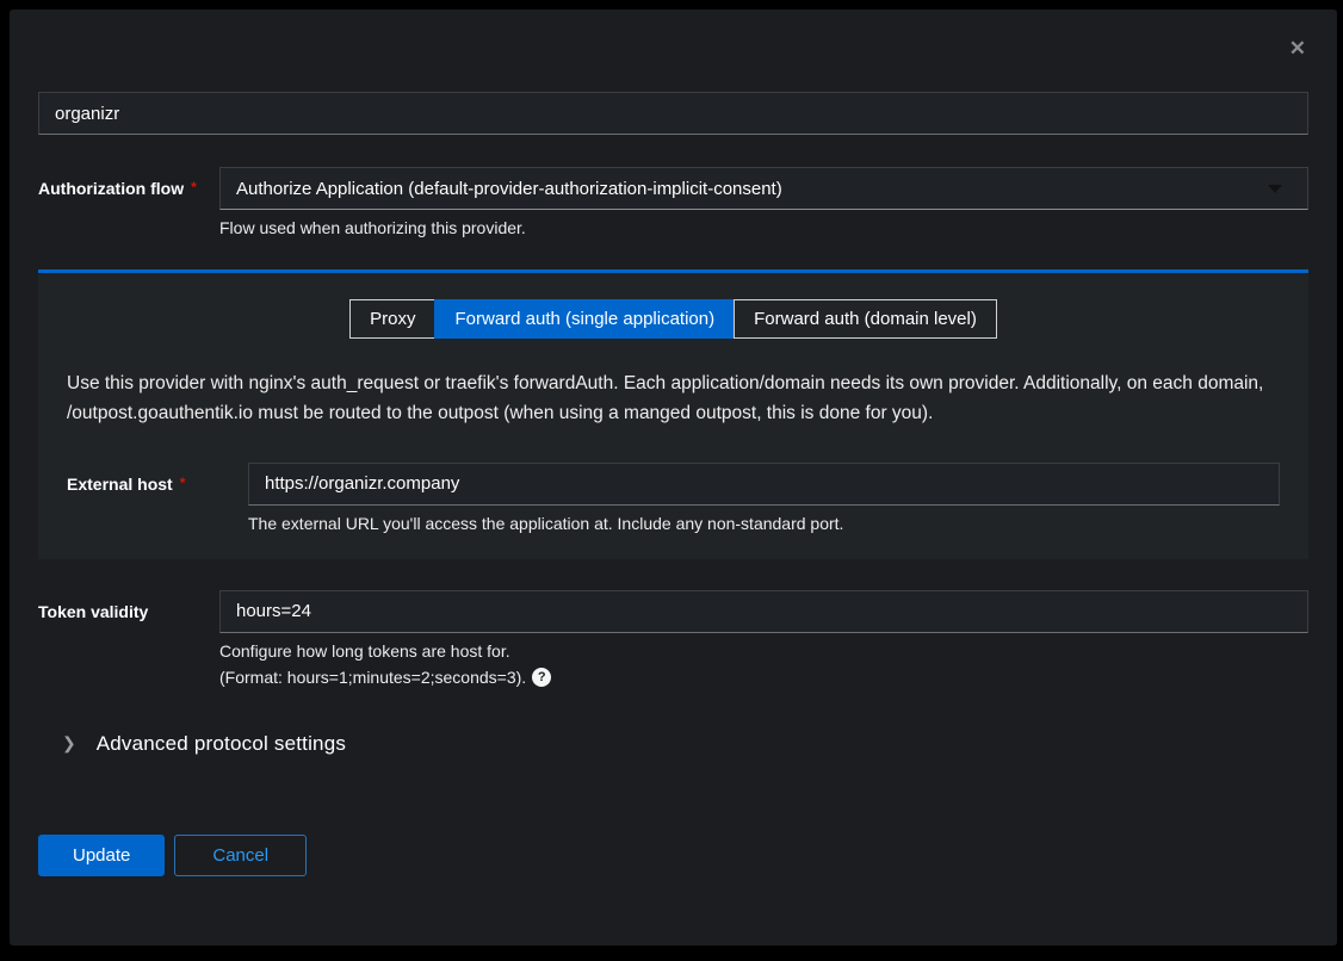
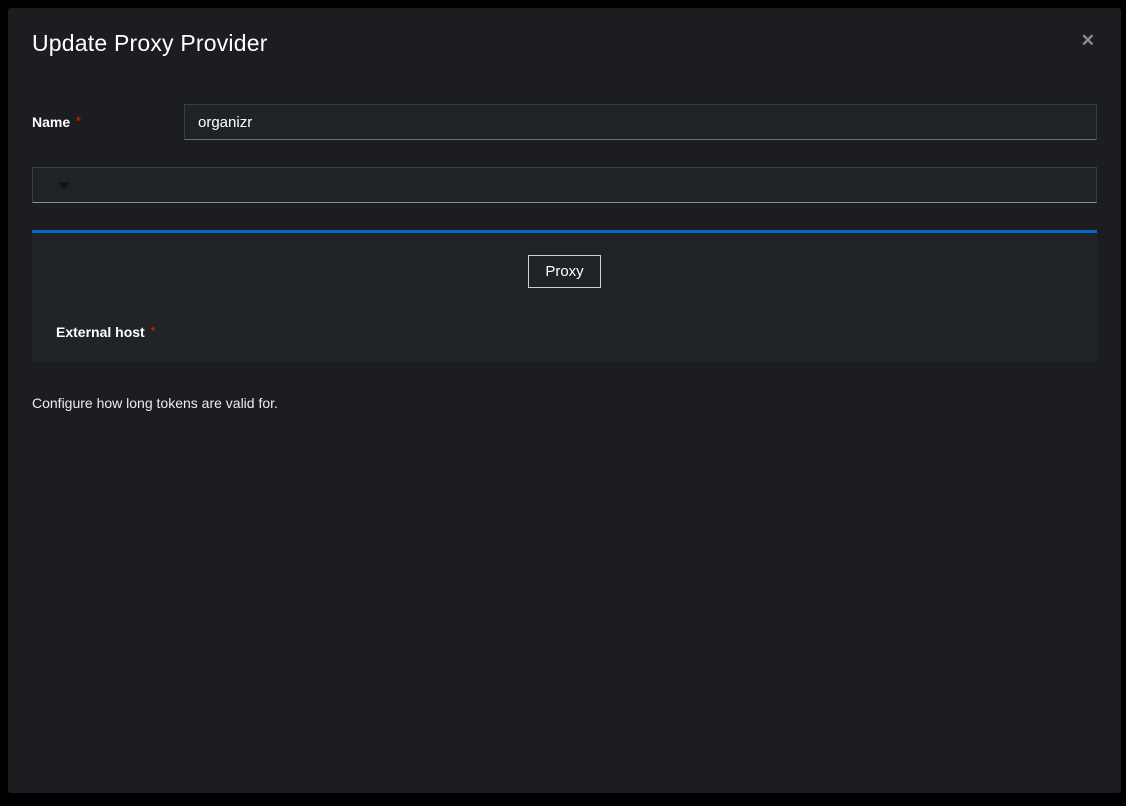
+ Update Proxy Provider
  ✕
+ Name *
  organizr
- Authorization flow *
- Authorize Application (default-provider-authorization-implicit-consent)
- Flow used when authorizing this provider.
  Proxy
- Forward auth (single application)
- Forward auth (domain level)
- Use this provider with nginx's auth_request or traefik's forwardAuth. Each application/domain needs its own provider. Additionally, on each domain, /outpost.goauthentik.io must be routed to the outpost (when using a manged outpost, this is done for you).
  External host *
- https://organizr.company
- The external URL you'll access the application at. Include any non-standard port.
- Token validity
- hours=24
- Configure how long tokens are host for.
+ Configure how long tokens are valid for.
- (Format: hours=1;minutes=2;seconds=3).
- ?
- ❯
- Advanced protocol settings
- Update
- Cancel
